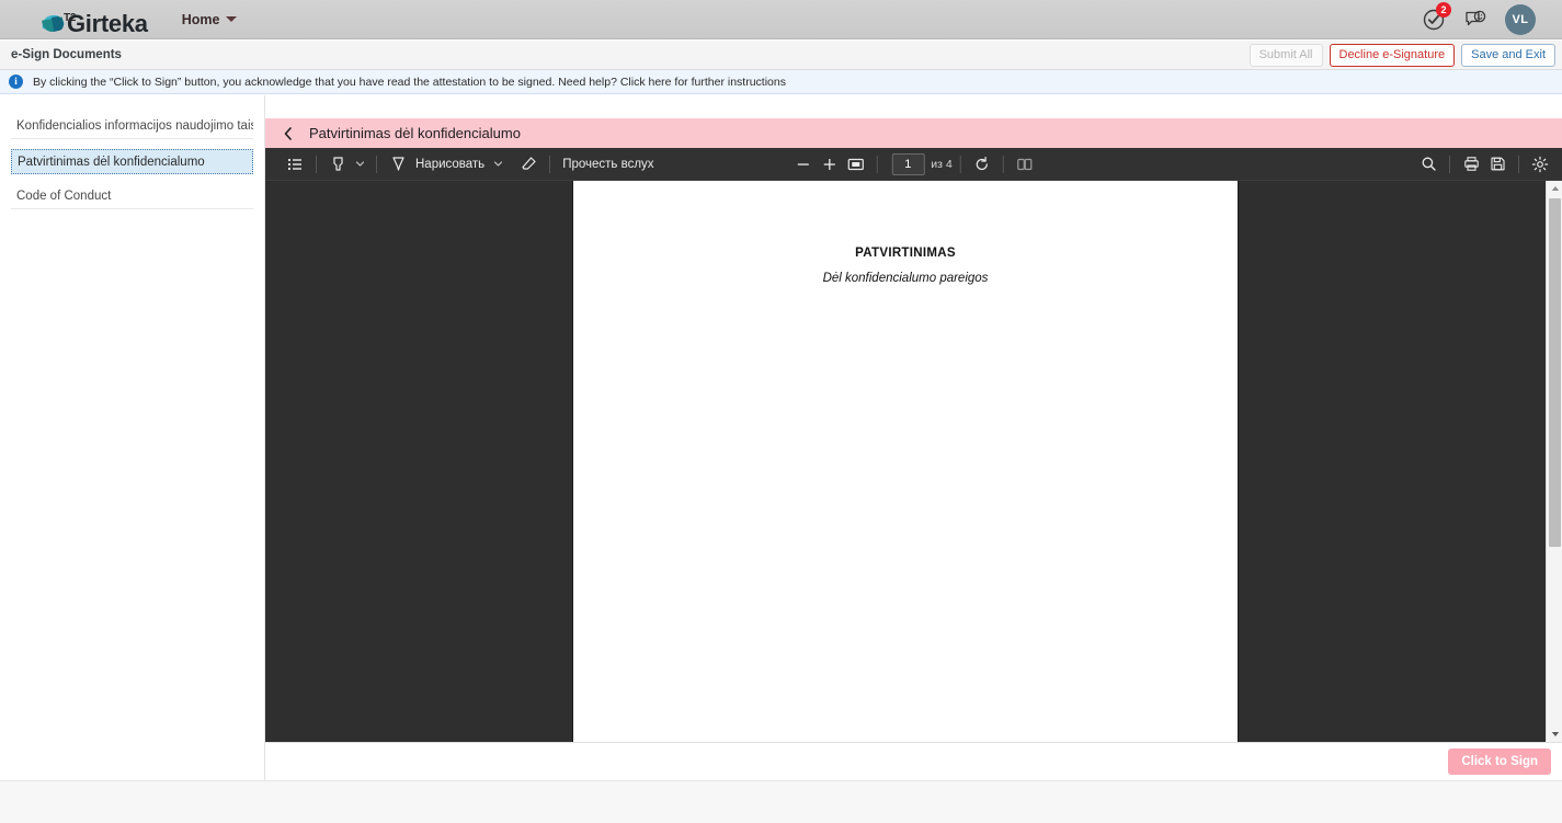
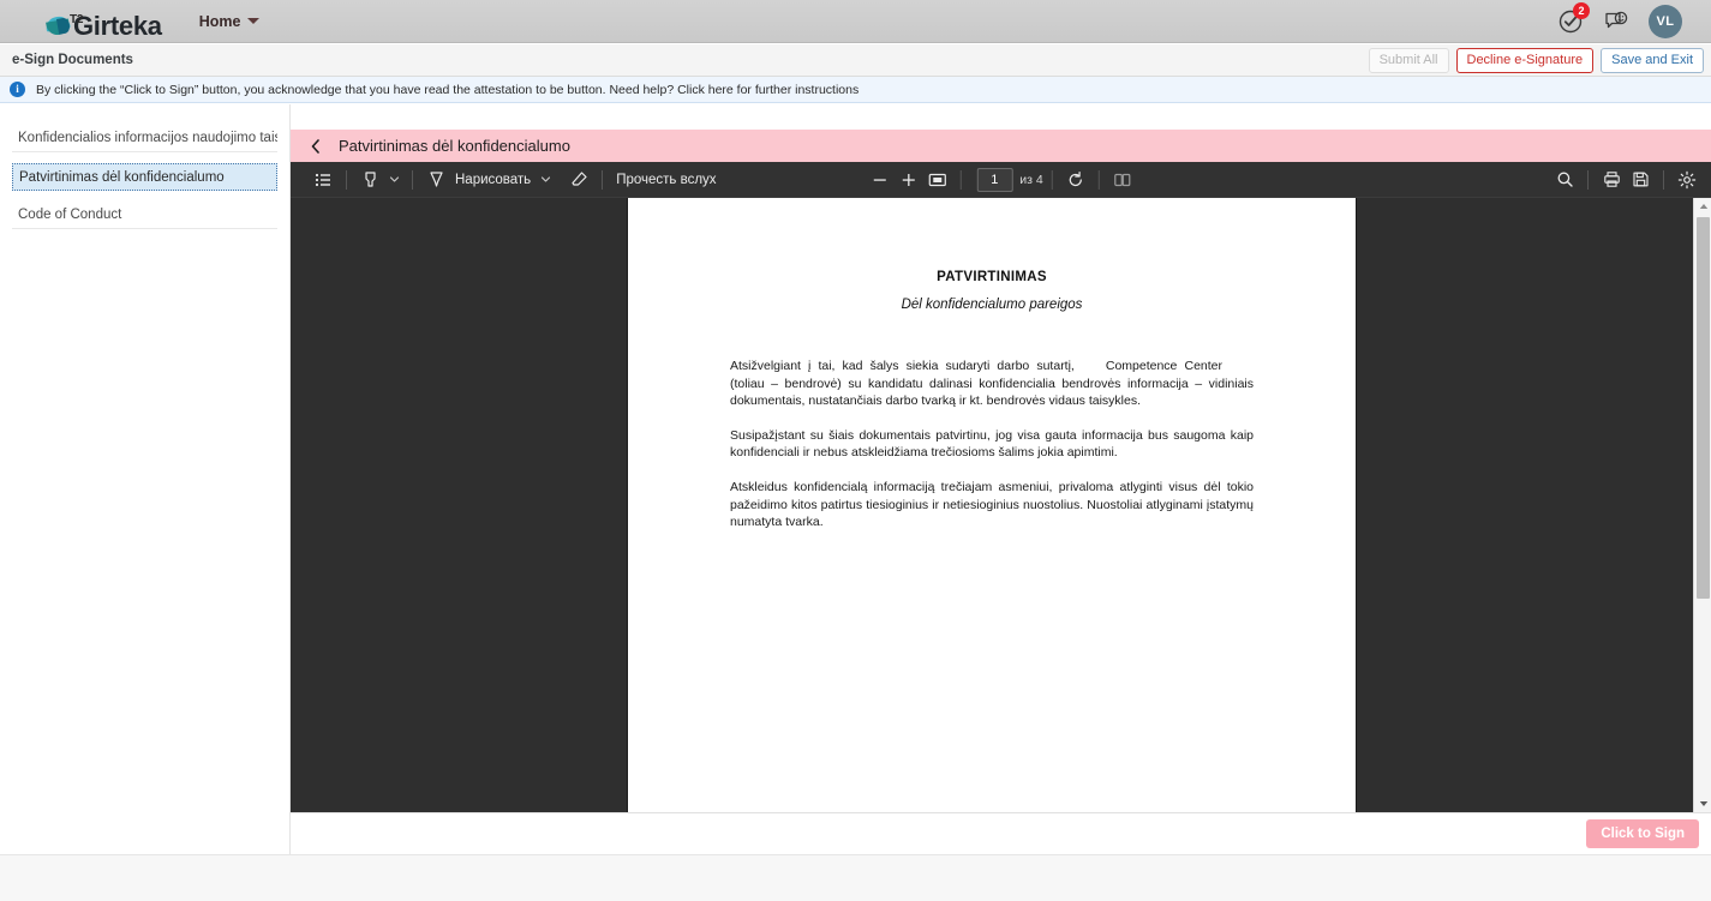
  T2
  Girteka
  Home
  2
  VL
  e-Sign Documents
  Submit All
  Decline e-Signature
  Save and Exit
  i
- By clicking the “Click to Sign” button, you acknowledge that you have read the attestation to be signed. Need help? Click here for further instructions
+ By clicking the “Click to Sign” button, you acknowledge that you have read the attestation to be button. Need help? Click here for further instructions
  Konfidencialios informacijos naudojimo tai
  Patvirtinimas dėl konfidencialumo
  Code of Conduct
  Patvirtinimas dėl konfidencialumo
  Нарисовать
  Прочесть вслух
  1
  из 4
  PATVIRTINIMAS
  Dėl konfidencialumo pareigos
+ Atsižvelgiant į tai, kad šalys siekia sudaryti darbo sutartį, Competence Center(toliau – bendrovė) su kandidatu dalinasi konfidencialia bendrovės informacija – vidiniais dokumentais, nustatančiais darbo tvarką ir kt. bendrovės vidaus taisykles.
+ Susipažįstant su šiais dokumentais patvirtinu, jog visa gauta informacija bus saugoma kaip konfidenciali ir nebus atskleidžiama trečiosioms šalims jokia apimtimi.
+ Atskleidus konfidencialą informaciją trečiajam asmeniui, privaloma atlyginti visus dėl tokio pažeidimo kitos patirtus tiesioginius ir netiesioginius nuostolius. Nuostoliai atlyginami įstatymų numatyta tvarka.
  Click to Sign
